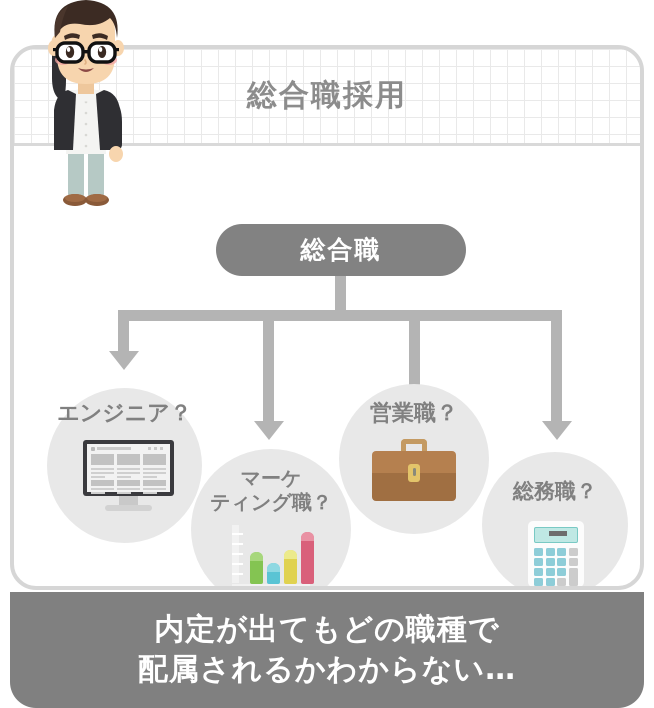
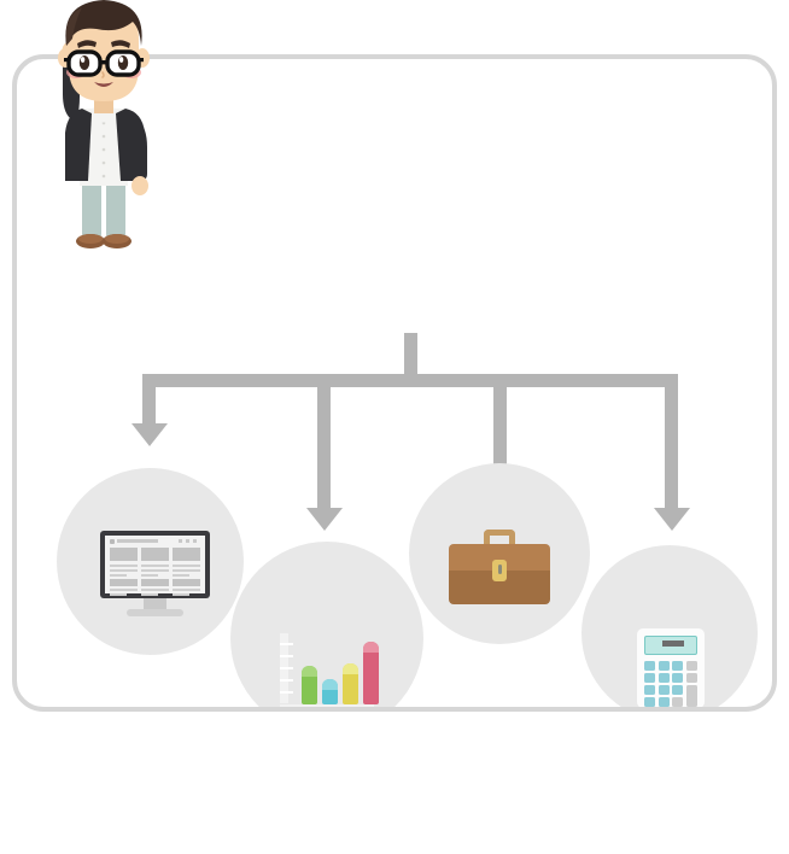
- 総合職採用
- 総合職
- エンジニア？
- マーケ
- ティング職？
- 営業職？
- 総務職？
- 内定が出てもどの職種で
- 配属されるかわからない…
